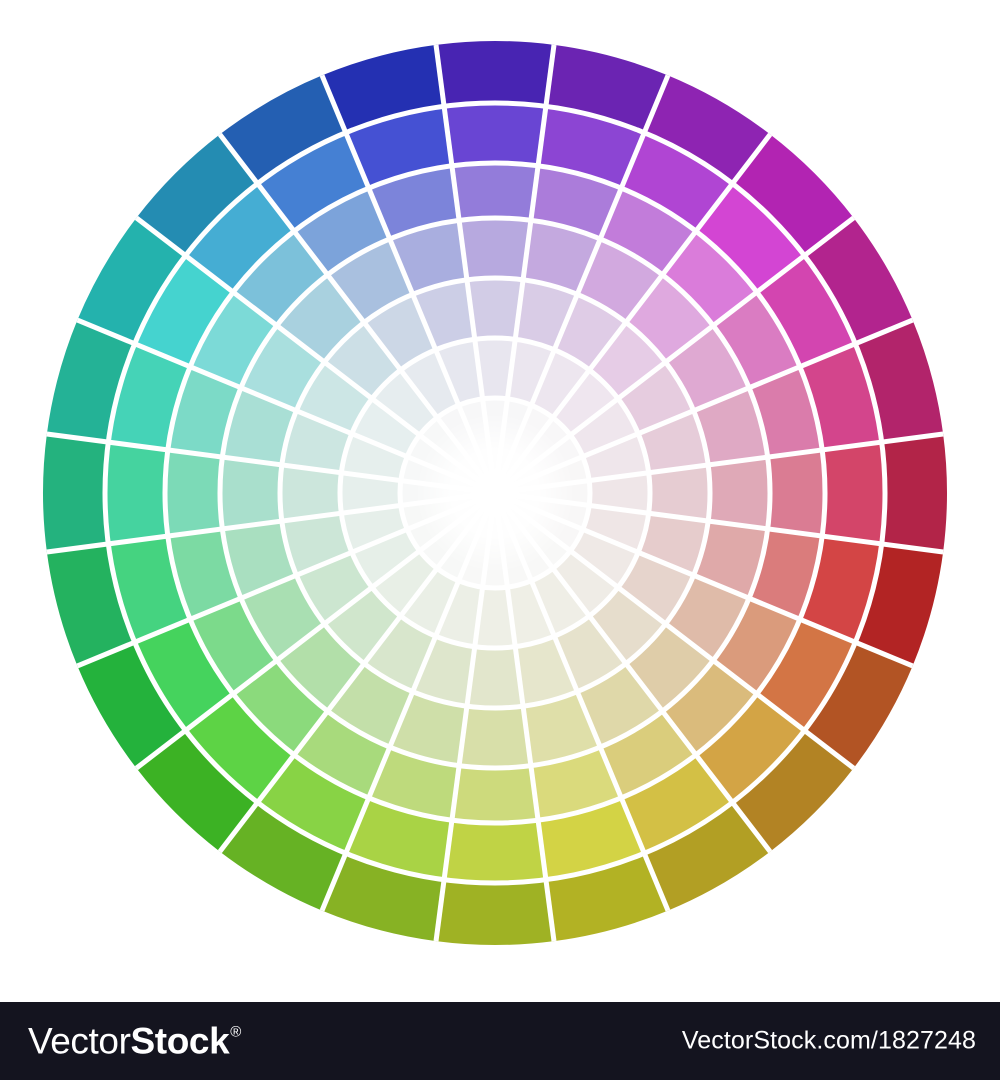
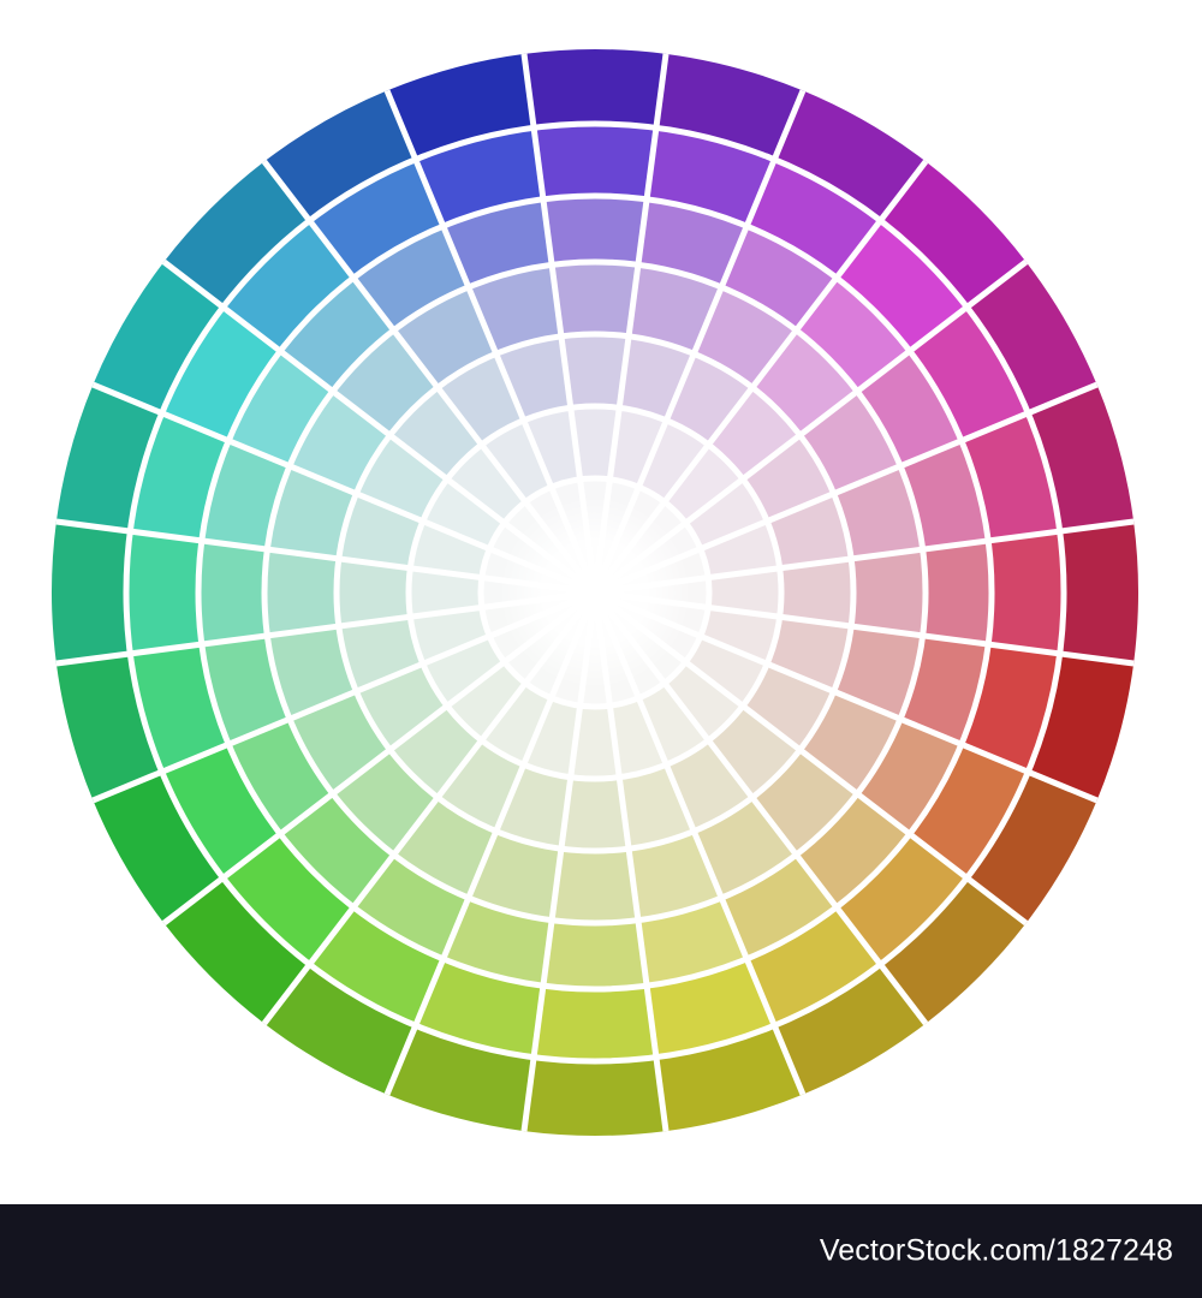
- Vector
- Stock
- ®
  VectorStock.com/1827248
